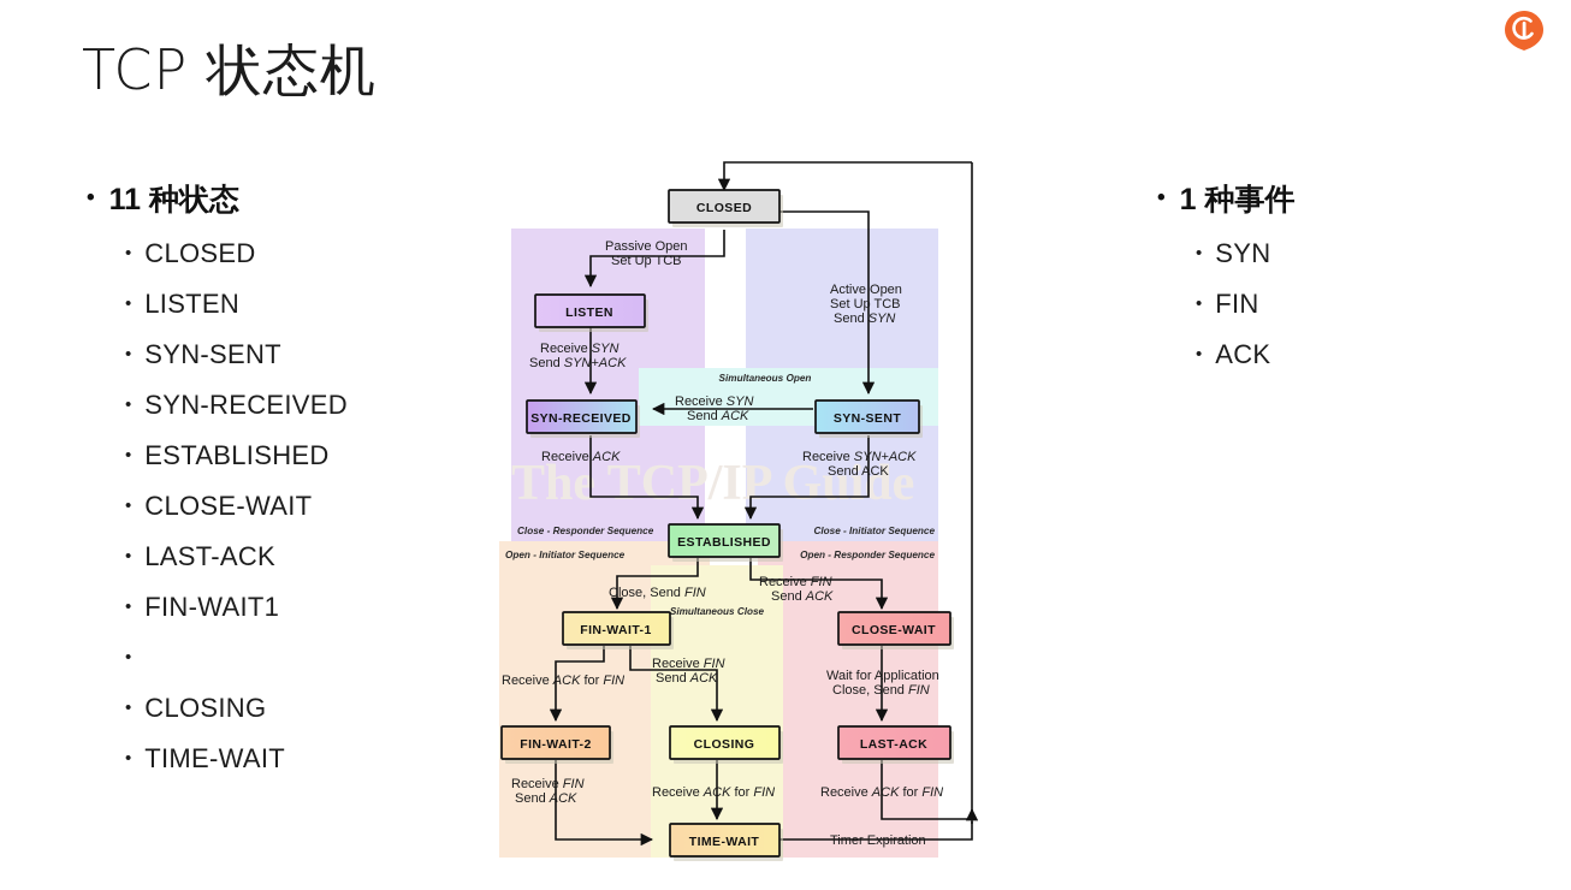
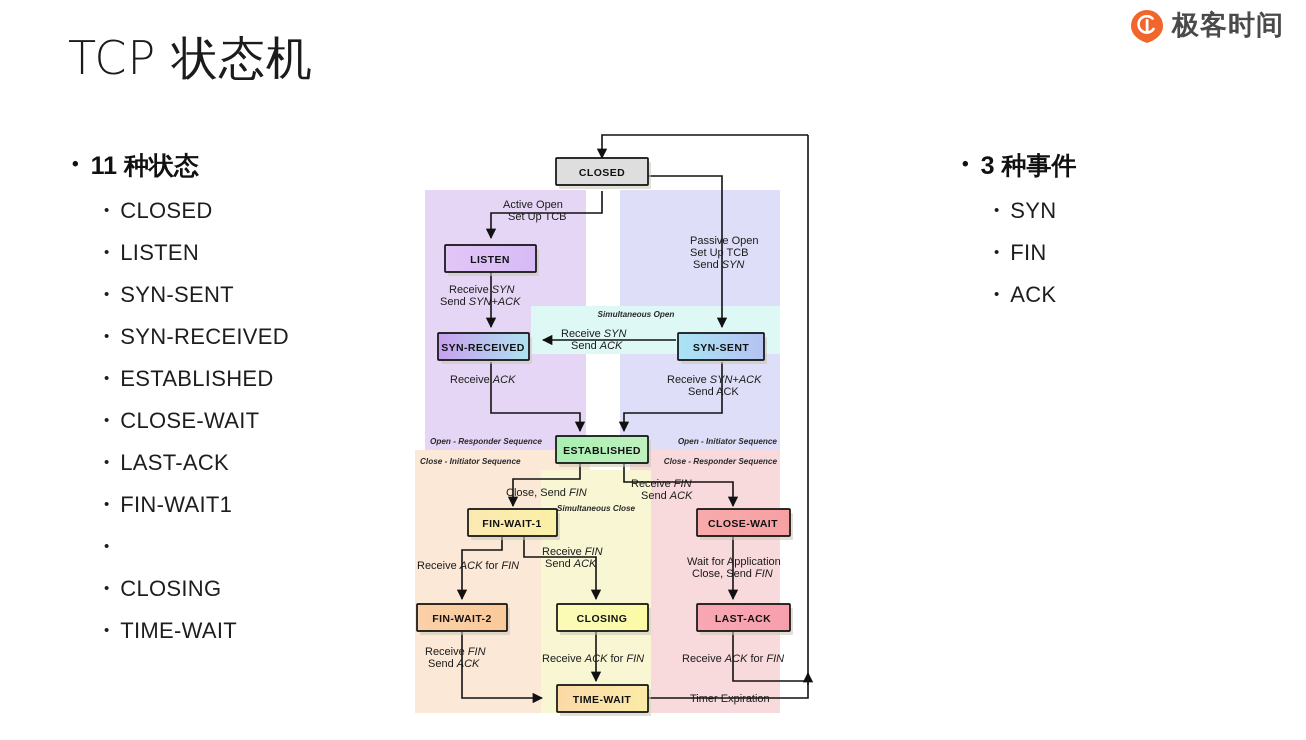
+ 极客时间
  TCP 状态机
  •
  11 种状态
  •
  CLOSED
  •
  LISTEN
  •
  SYN-SENT
  •
  SYN-RECEIVED
  •
  ESTABLISHED
  •
  CLOSE-WAIT
  •
  LAST-ACK
  •
  FIN-WAIT1
  •
  •
  CLOSING
  •
  TIME-WAIT
  •
- 1 种事件
+ 3 种事件
  •
  SYN
  •
  FIN
  •
  ACK
- The TCP/IP Guide
- Close - Responder Sequence
+ Open - Responder Sequence
- Close - Initiator Sequence
+ Open - Initiator Sequence
  Simultaneous Open
- Open - Initiator Sequence
+ Close - Initiator Sequence
- Open - Responder Sequence
+ Close - Responder Sequence
  Simultaneous Close
  CLOSED
  LISTEN
  SYN-RECEIVED
  SYN-SENT
  ESTABLISHED
  FIN-WAIT-1
  CLOSE-WAIT
  FIN-WAIT-2
  CLOSING
  LAST-ACK
  TIME-WAIT
- Passive Open
+ Active Open
  Set Up TCB
- Active Open
+ Passive Open
  Set Up TCB
  Send SYN
  Receive SYN
  Send SYN+ACK
  Receive SYN
  Send ACK
  Receive ACK
  Receive SYN+ACK
  Send ACK
  Close, Send FIN
  Receive FIN
  Send ACK
  Receive ACK for FIN
  Receive FIN
  Send ACK
  Wait for Application
  Close, Send FIN
  Receive FIN
  Send ACK
  Receive ACK for FIN
  Receive ACK for FIN
  Timer Expiration
